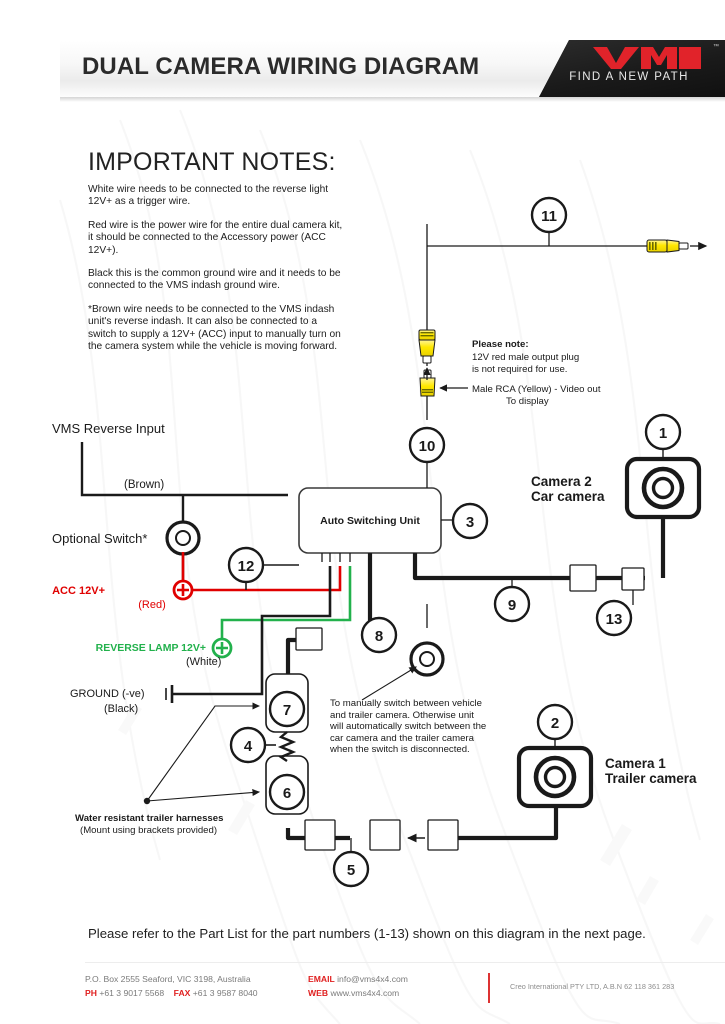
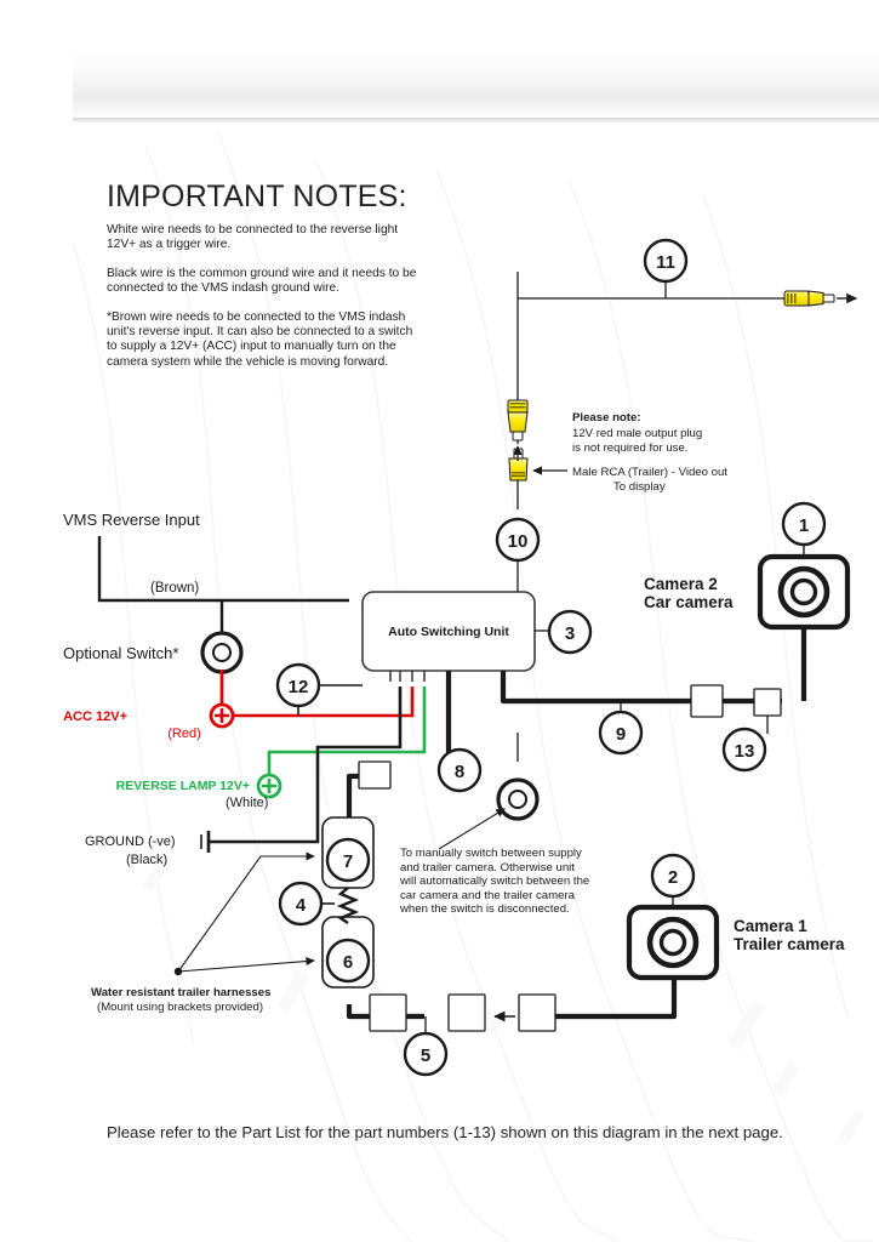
- DUAL CAMERA WIRING DIAGRAM
- FIND A NEW PATH
  IMPORTANT NOTES:
  White wire needs to be connected to the reverse light 12V+ as a trigger wire.
- Red wire is the power wire for the entire dual camera kit, it should be connected to the Accessory power (ACC 12V+).
- Black this is the common ground wire and it needs to be connected to the VMS indash ground wire.
+ Black wire is the common ground wire and it needs to be connected to the VMS indash ground wire.
- *Brown wire needs to be connected to the VMS indash unit's reverse indash. It can also be connected to a switch to supply a 12V+ (ACC) input to manually turn on the camera system while the vehicle is moving forward.
+ *Brown wire needs to be connected to the VMS indash unit's reverse input. It can also be connected to a switch to supply a 12V+ (ACC) input to manually turn on the camera system while the vehicle is moving forward.
  Auto Switching Unit
  1
  2
  3
  4
  5
  6
  7
  8
  9
  10
  11
  12
  13
  VMS Reverse Input
  (Brown)
  Optional Switch*
  ACC 12V+
  (Red)
  REVERSE LAMP 12V+
  (White)
  GROUND (-ve)
  (Black)
  Camera 2
  Car camera
  Camera 1
  Trailer camera
  Please note:
  12V red male output plug
  is not required for use.
- Male RCA (Yellow) - Video out
+ Male RCA (Trailer) - Video out
  To display
  Water resistant trailer harnesses
  (Mount using brackets provided)
- To manually switch between vehicle and trailer camera. Otherwise unit will automatically switch between the car camera and the trailer camera when the switch is disconnected.
+ To manually switch between supply and trailer camera. Otherwise unit will automatically switch between the car camera and the trailer camera when the switch is disconnected.
  Please refer to the Part List for the part numbers (1-13) shown on this diagram in the next page.
- P.O. Box 2555 Seaford, VIC 3198, Australia
- PH +61 3 9017 5568 FAX +61 3 9587 8040
- EMAIL info@vms4x4.com
- WEB www.vms4x4.com
- Creo International PTY LTD, A.B.N 62 118 361 283
